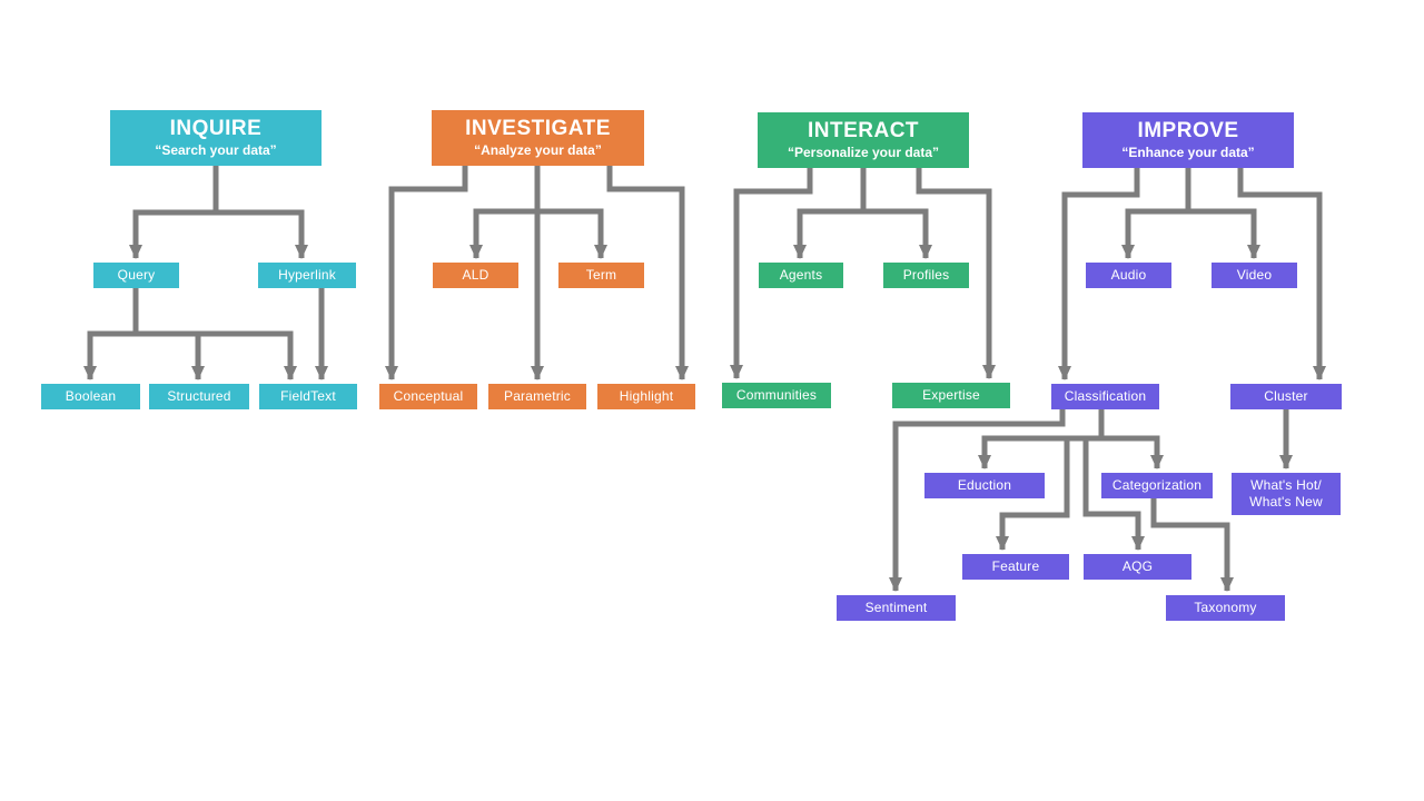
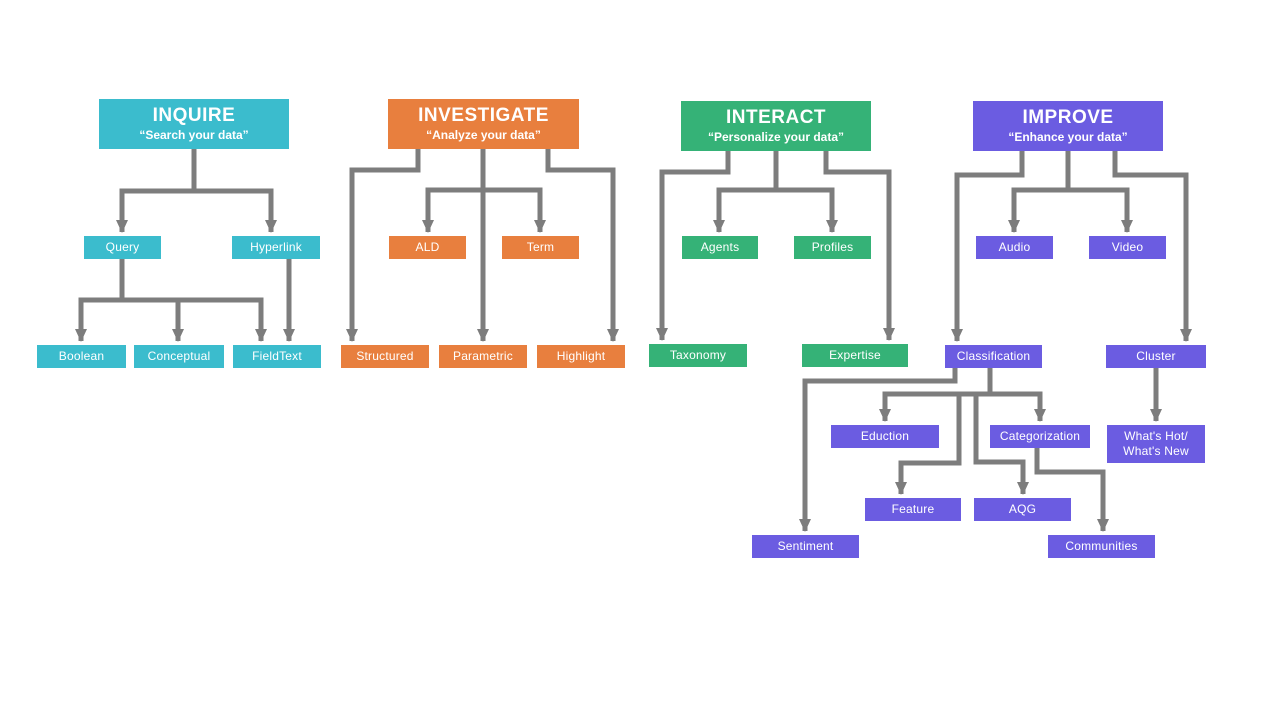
  INQUIRE
  “Search your data”
  Query
  Hyperlink
  Boolean
- Structured
+ Conceptual
  FieldText
  INVESTIGATE
  “Analyze your data”
  ALD
  Term
- Conceptual
+ Structured
  Parametric
  Highlight
  INTERACT
  “Personalize your data”
  Agents
  Profiles
- Communities
+ Taxonomy
  Expertise
  IMPROVE
  “Enhance your data”
  Audio
  Video
  Classification
  Cluster
  Eduction
  Categorization
  What's Hot/
  What's New
  Feature
  AQG
  Sentiment
- Taxonomy
+ Communities
